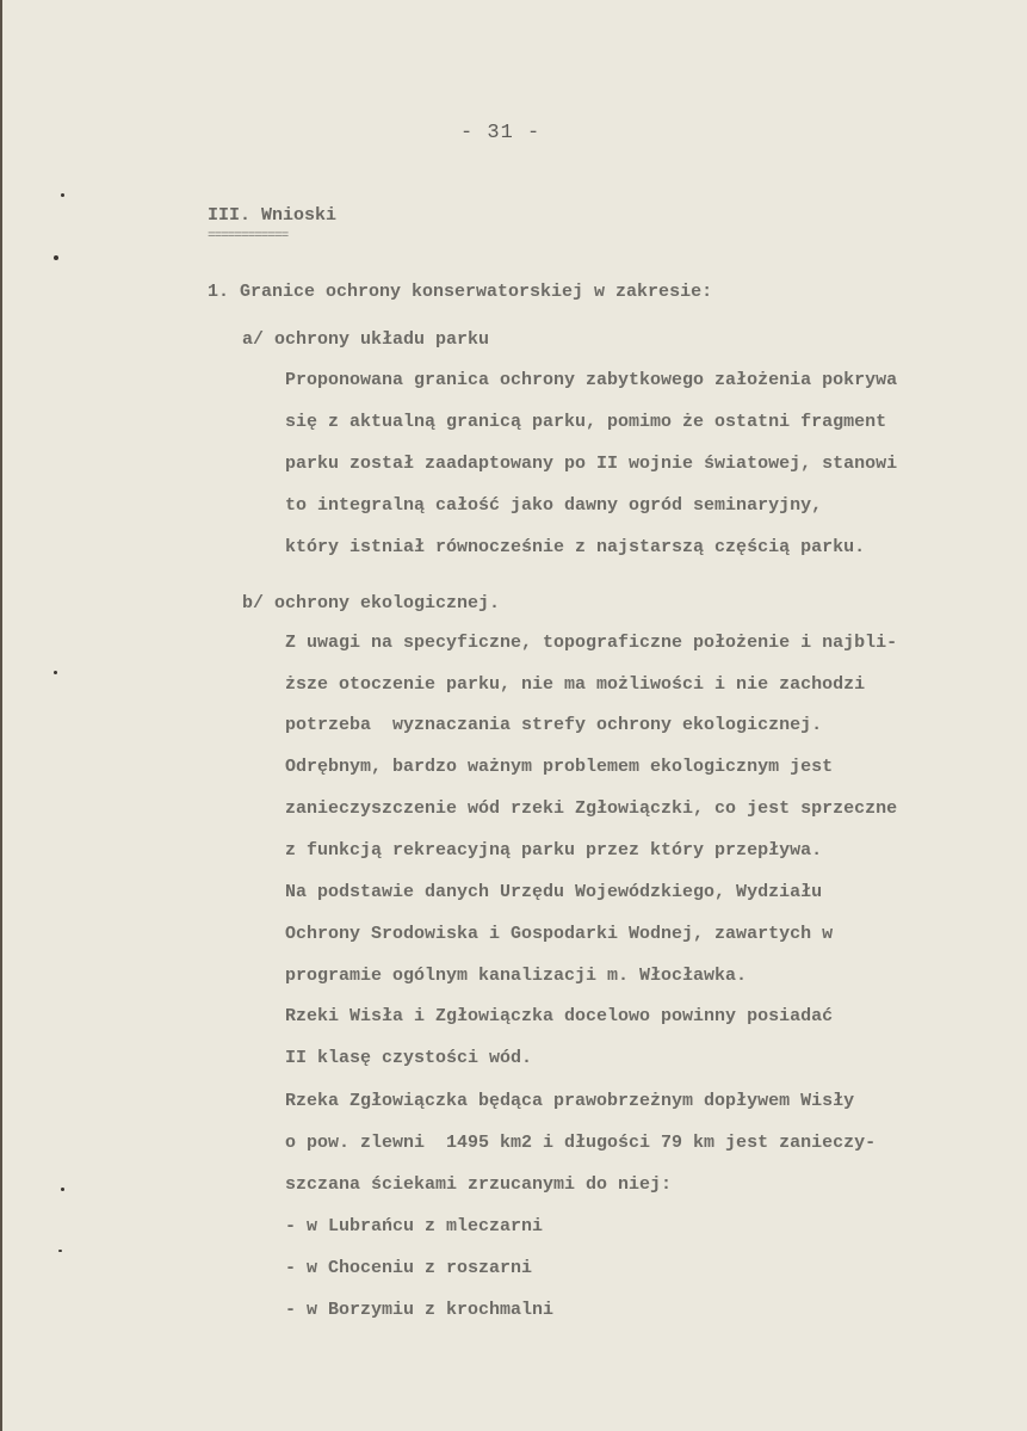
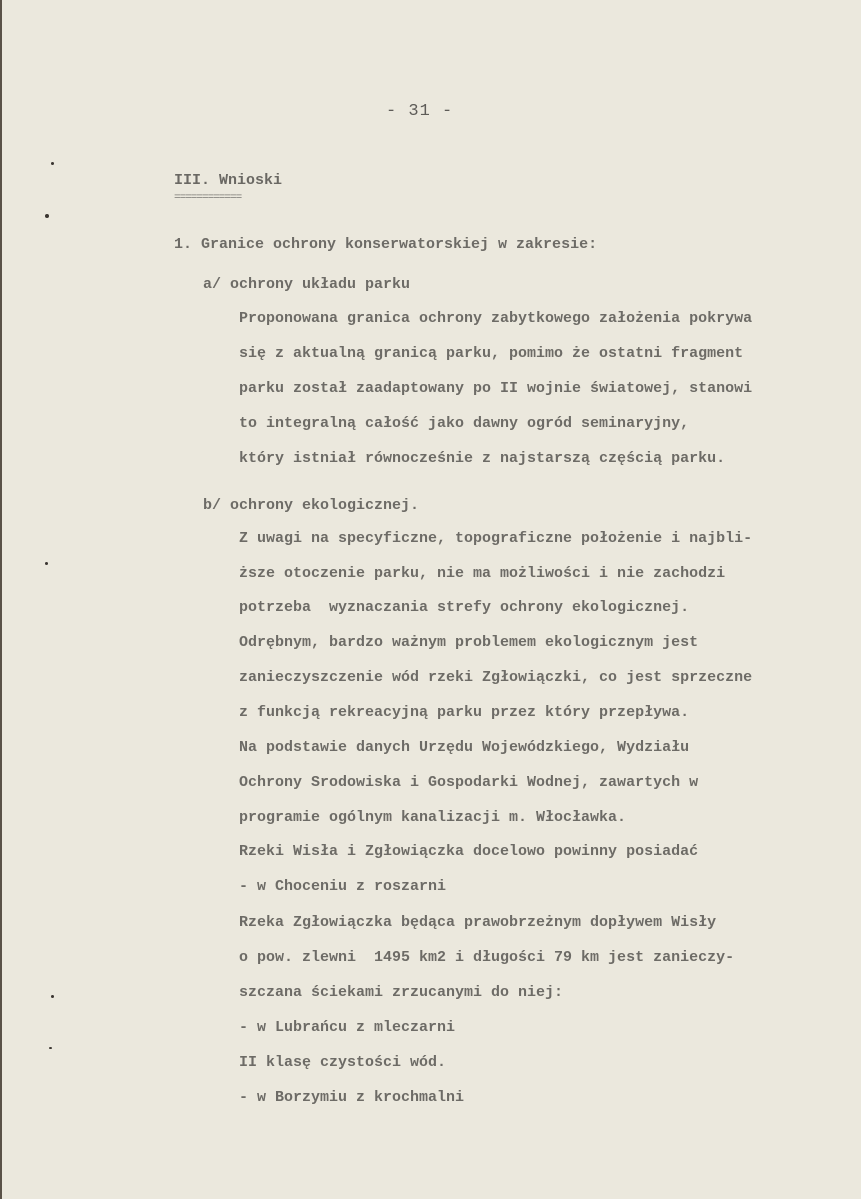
  - 31 -
  III. Wnioski
  ============
  1. Granice ochrony konserwatorskiej w zakresie:
  a/ ochrony układu parku
  Proponowana granica ochrony zabytkowego założenia pokrywa
  się z aktualną granicą parku, pomimo że ostatni fragment
  parku został zaadaptowany po II wojnie światowej, stanowi
  to integralną całość jako dawny ogród seminaryjny,
  który istniał równocześnie z najstarszą częścią parku.
  b/ ochrony ekologicznej.
  Z uwagi na specyficzne, topograficzne położenie i najbli-
  ższe otoczenie parku, nie ma możliwości i nie zachodzi
  potrzeba wyznaczania strefy ochrony ekologicznej.
  Odrębnym, bardzo ważnym problemem ekologicznym jest
  zanieczyszczenie wód rzeki Zgłowiączki, co jest sprzeczne
  z funkcją rekreacyjną parku przez który przepływa.
  Na podstawie danych Urzędu Wojewódzkiego, Wydziału
  Ochrony Srodowiska i Gospodarki Wodnej, zawartych w
  programie ogólnym kanalizacji m. Włocławka.
  Rzeki Wisła i Zgłowiączka docelowo powinny posiadać
- II klasę czystości wód.
+ - w Choceniu z roszarni
  Rzeka Zgłowiączka będąca prawobrzeżnym dopływem Wisły
  o pow. zlewni 1495 km2 i długości 79 km jest zanieczy-
  szczana ściekami zrzucanymi do niej:
  - w Lubrańcu z mleczarni
- - w Choceniu z roszarni
+ II klasę czystości wód.
  - w Borzymiu z krochmalni
